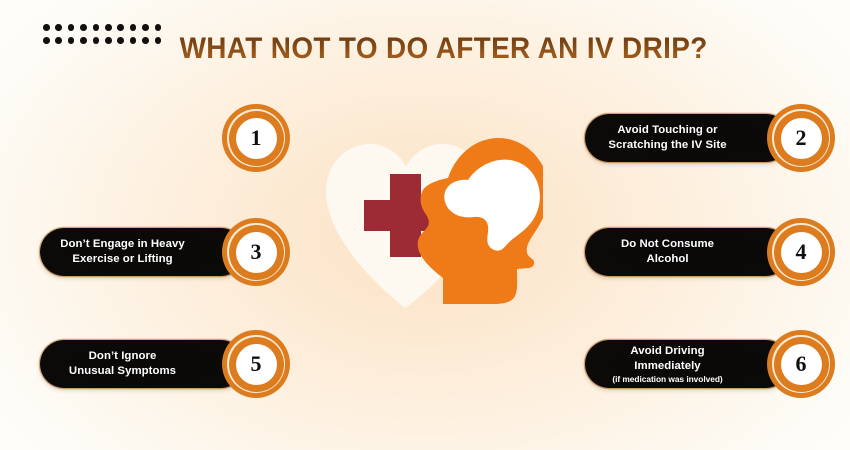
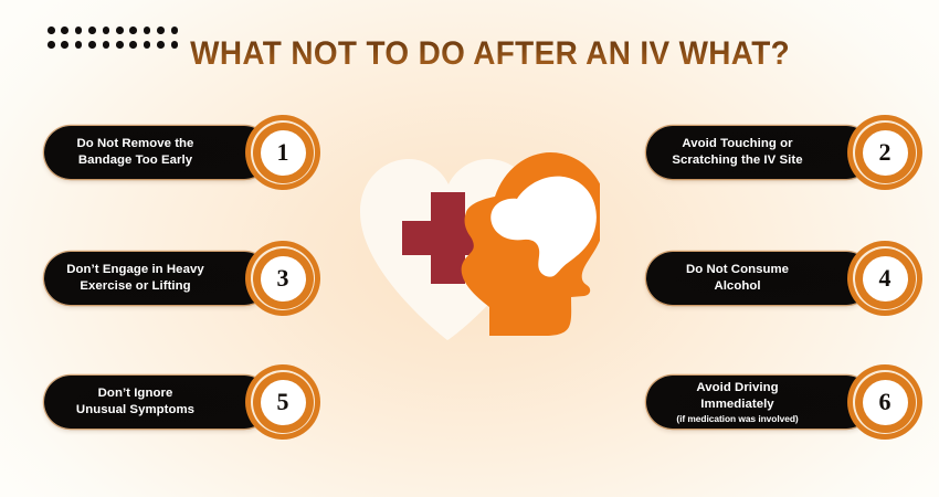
- WHAT NOT TO DO AFTER AN IV DRIP?
+ WHAT NOT TO DO AFTER AN IV WHAT?
+ Do Not Remove the
+ Bandage Too Early
  1
  Avoid Touching or
  Scratching the IV Site
  2
  Don’t Engage in Heavy
  Exercise or Lifting
  3
  Do Not Consume
  Alcohol
  4
  Don’t Ignore
  Unusual Symptoms
  5
  Avoid Driving
  Immediately
  (if medication was involved)
  6
